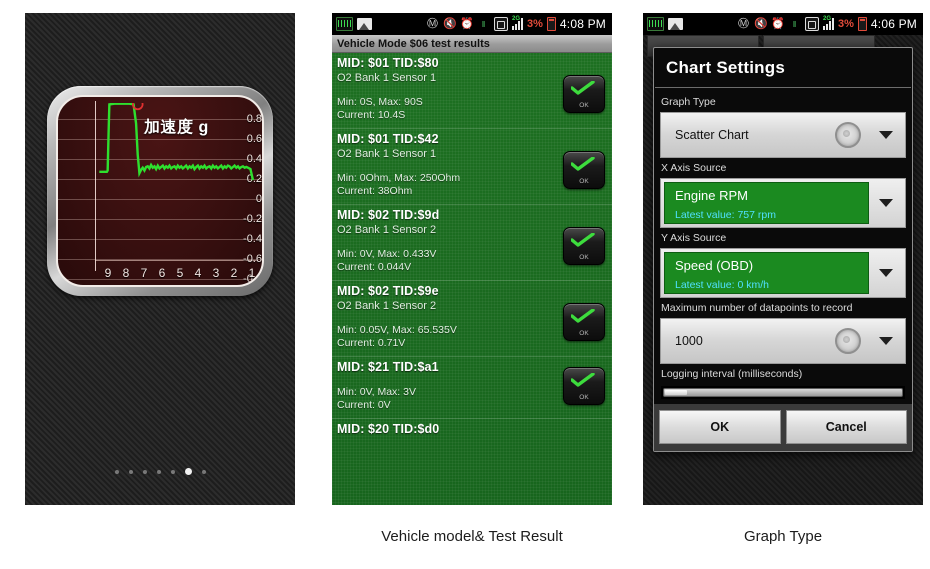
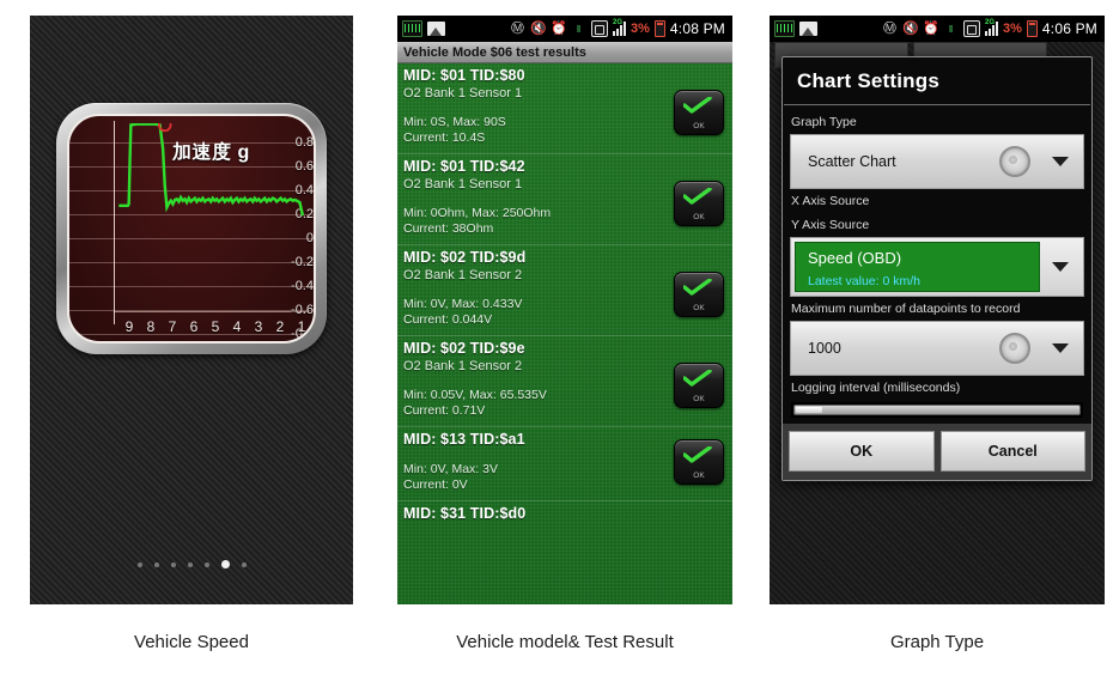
  0.8
  0.6
  0.4
  0.2
  0
  -0.2
  -0.4
  -0.6
  -0.8
  9
  8
  7
  6
  5
  4
  3
  2
  1
  加速度 g
  Ⓜ
  🔇
  ⏰
  ‖
  3%
  4:08 PM
  Vehicle Mode $06 test results
  MID: $01 TID:$80
  O2 Bank 1 Sensor 1
  Min: 0S, Max: 90S
  Current: 10.4S
  MID: $01 TID:$42
  O2 Bank 1 Sensor 1
  Min: 0Ohm, Max: 250Ohm
  Current: 38Ohm
  MID: $02 TID:$9d
  O2 Bank 1 Sensor 2
  Min: 0V, Max: 0.433V
  Current: 0.044V
  MID: $02 TID:$9e
  O2 Bank 1 Sensor 2
  Min: 0.05V, Max: 65.535V
  Current: 0.71V
- MID: $21 TID:$a1
+ MID: $13 TID:$a1
  Min: 0V, Max: 3V
  Current: 0V
- MID: $20 TID:$d0
+ MID: $31 TID:$d0
  Ⓜ
  🔇
  ⏰
  ‖
  3%
  4:06 PM
  Chart Settings
  Graph Type
  Scatter Chart
  X Axis Source
- Engine RPM
- Latest value: 757 rpm
  Y Axis Source
  Speed (OBD)
  Latest value: 0 km/h
  Maximum number of datapoints to record
  1000
  Logging interval (milliseconds)
  OK
  Cancel
+ Vehicle Speed
  Vehicle model& Test Result
  Graph Type
